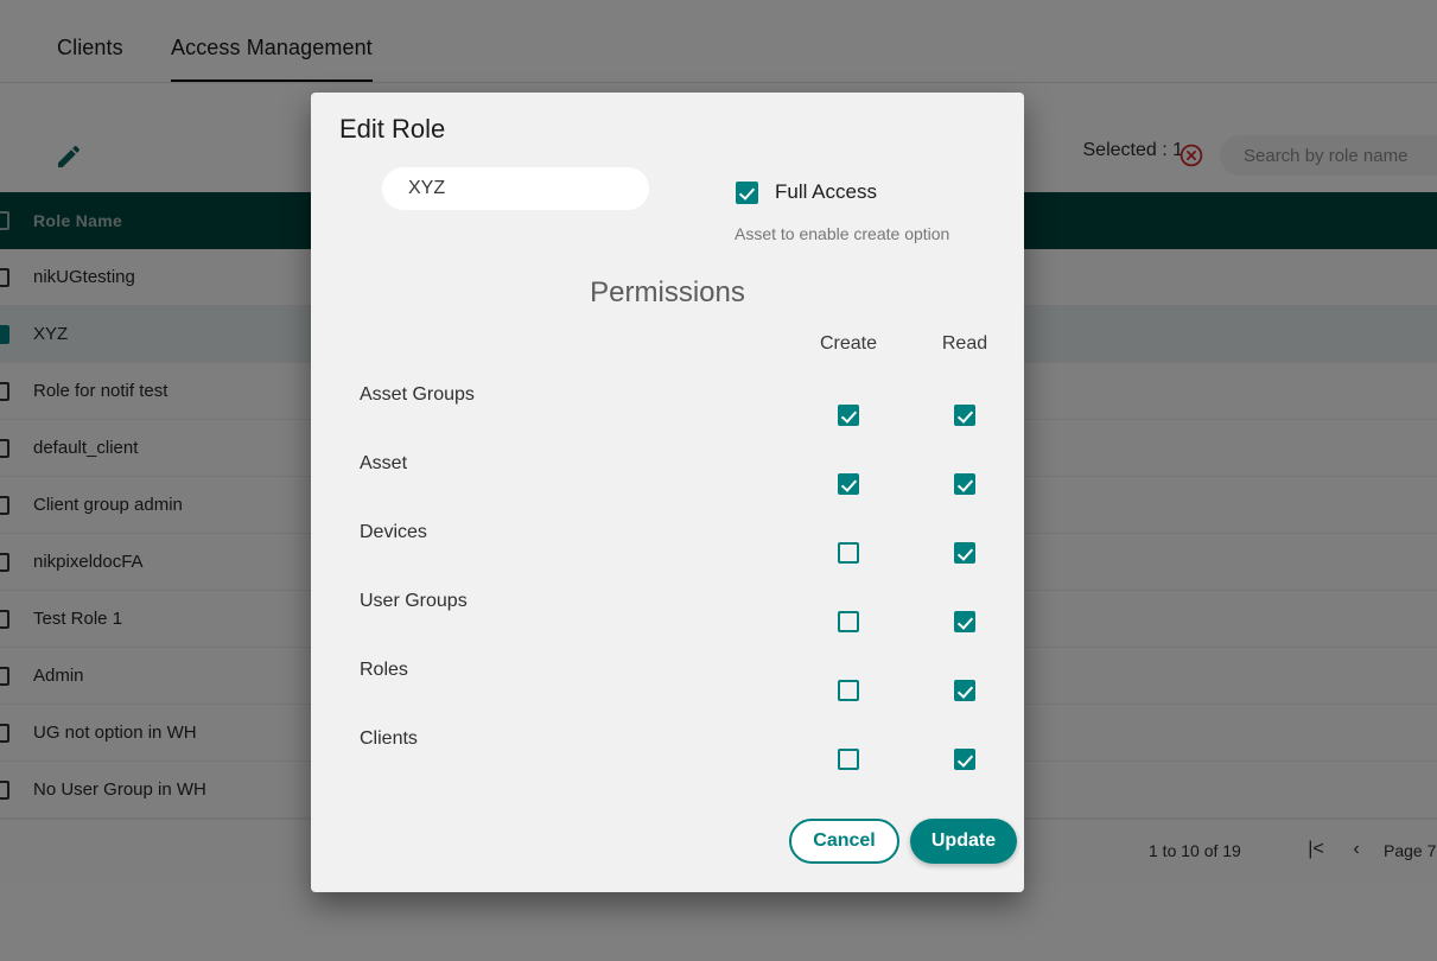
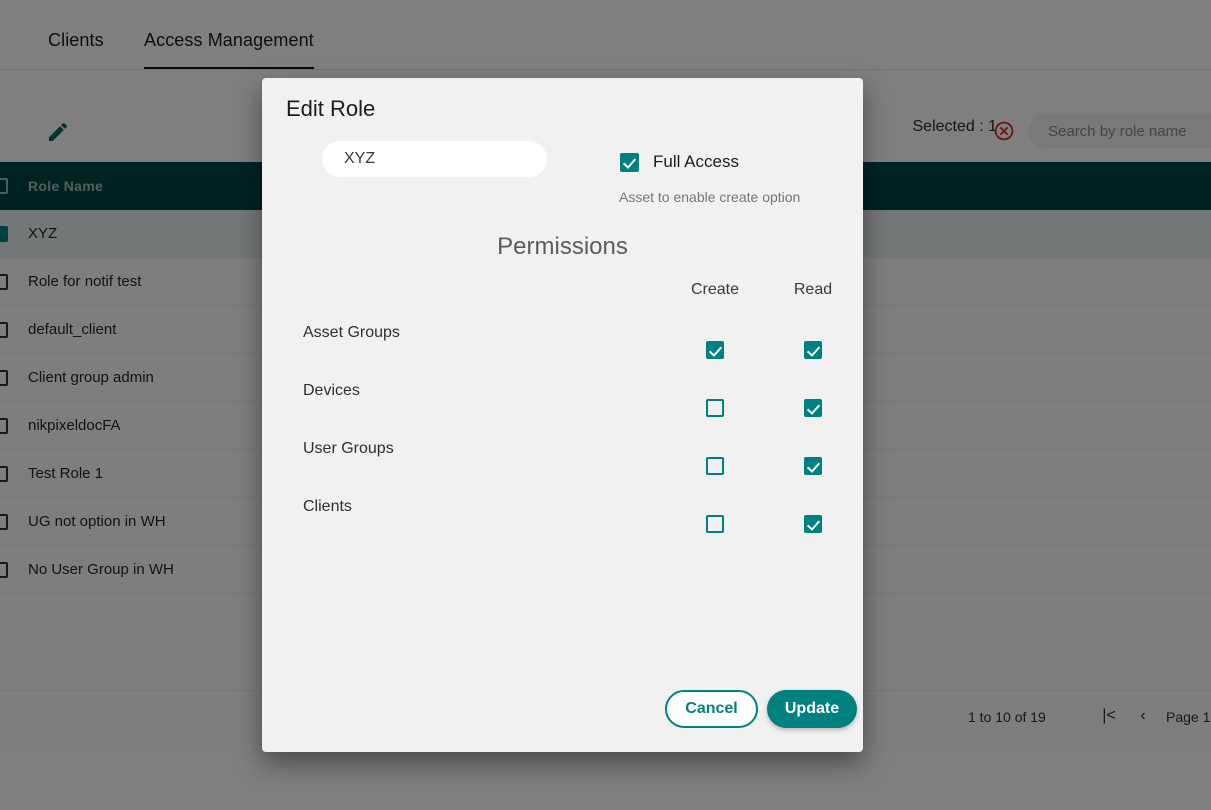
  Clients
  Access Management
  Selected : 1
  Search by role name
  Role Name
- nikUGtesting
  XYZ
  Role for notif test
  default_client
  Client group admin
  nikpixeldocFA
  Test Role 1
- Admin
  UG not option in WH
  No User Group in WH
  1 to 10 of 19
  |<
  ‹
- Page 7
+ Page 1
  Edit Role
  XYZ
  Full Access
  Asset to enable create option
  Permissions
  Create
  Read
  Asset Groups
- Asset
  Devices
  User Groups
- Roles
  Clients
  Cancel
  Update
